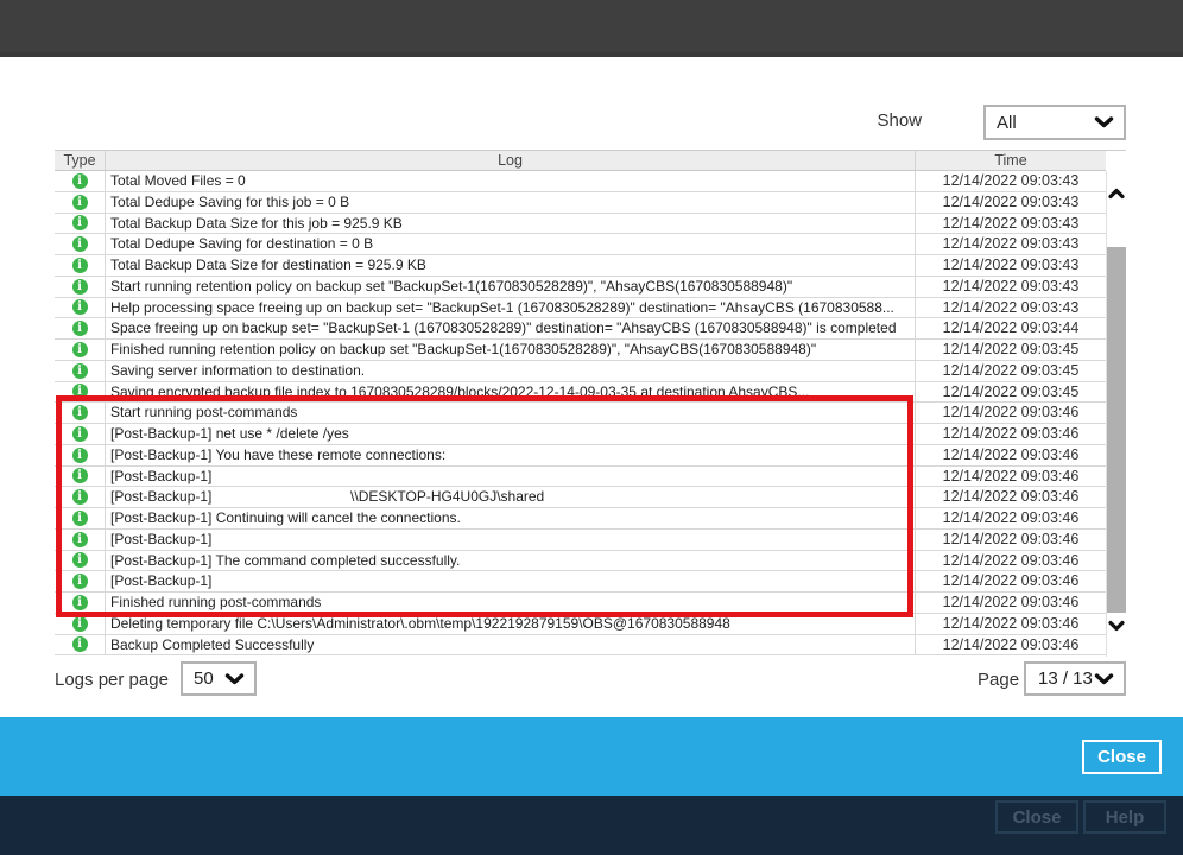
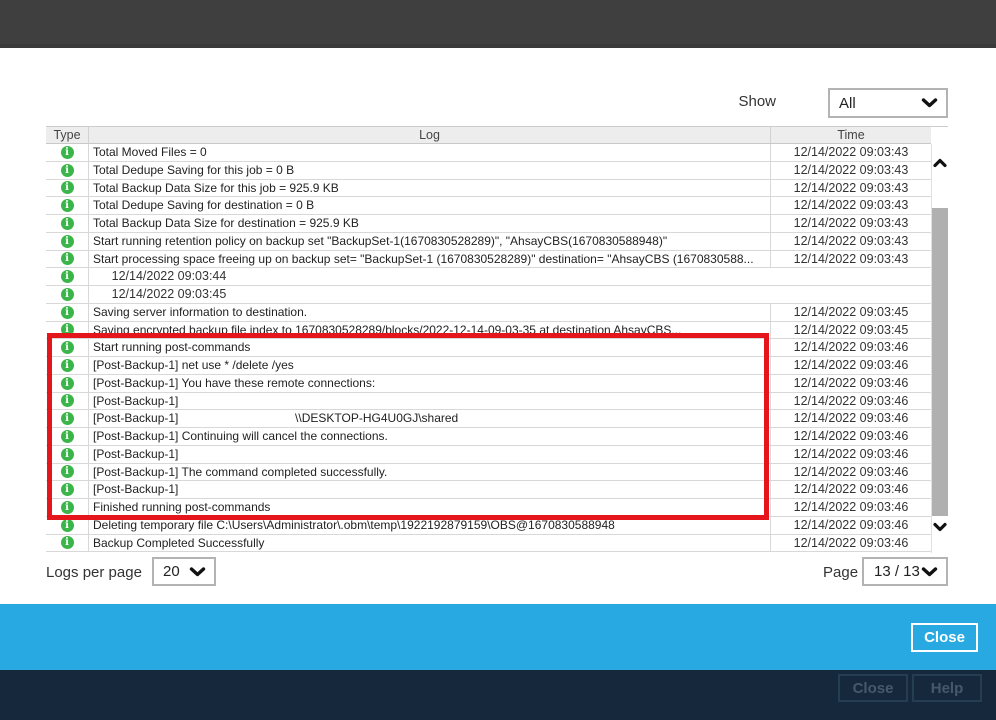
  Show
  All
  Type
  Log
  Time
  i
  Total Moved Files = 0
  12/14/2022 09:03:43
  i
  Total Dedupe Saving for this job = 0 B
  12/14/2022 09:03:43
  i
  Total Backup Data Size for this job = 925.9 KB
  12/14/2022 09:03:43
  i
  Total Dedupe Saving for destination = 0 B
  12/14/2022 09:03:43
  i
  Total Backup Data Size for destination = 925.9 KB
  12/14/2022 09:03:43
  i
  Start running retention policy on backup set "BackupSet-1(1670830528289)", "AhsayCBS(1670830588948)"
  12/14/2022 09:03:43
  i
- Help processing space freeing up on backup set= "BackupSet-1 (1670830528289)" destination= "AhsayCBS (1670830588...
+ Start processing space freeing up on backup set= "BackupSet-1 (1670830528289)" destination= "AhsayCBS (1670830588...
  12/14/2022 09:03:43
  i
- Space freeing up on backup set= "BackupSet-1 (1670830528289)" destination= "AhsayCBS (1670830588948)" is completed
  12/14/2022 09:03:44
  i
- Finished running retention policy on backup set "BackupSet-1(1670830528289)", "AhsayCBS(1670830588948)"
  12/14/2022 09:03:45
  i
  Saving server information to destination.
  12/14/2022 09:03:45
  i
  Saving encrypted backup file index to 1670830528289/blocks/2022-12-14-09-03-35 at destination AhsayCBS...
  12/14/2022 09:03:45
  i
  Start running post-commands
  12/14/2022 09:03:46
  i
  [Post-Backup-1] net use * /delete /yes
  12/14/2022 09:03:46
  i
  [Post-Backup-1] You have these remote connections:
  12/14/2022 09:03:46
  i
  [Post-Backup-1]
  12/14/2022 09:03:46
  i
  [Post-Backup-1] \\DESKTOP-HG4U0GJ\shared
  12/14/2022 09:03:46
  i
  [Post-Backup-1] Continuing will cancel the connections.
  12/14/2022 09:03:46
  i
  [Post-Backup-1]
  12/14/2022 09:03:46
  i
  [Post-Backup-1] The command completed successfully.
  12/14/2022 09:03:46
  i
  [Post-Backup-1]
  12/14/2022 09:03:46
  i
  Finished running post-commands
  12/14/2022 09:03:46
  i
  Deleting temporary file C:\Users\Administrator\.obm\temp\1922192879159\OBS@1670830588948
  12/14/2022 09:03:46
  i
  Backup Completed Successfully
  12/14/2022 09:03:46
  Logs per page
- 50
+ 20
  Page
  13 / 13
  Close
  Close
  Help
